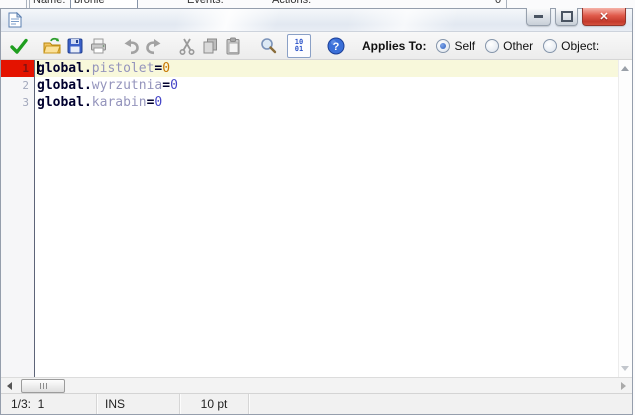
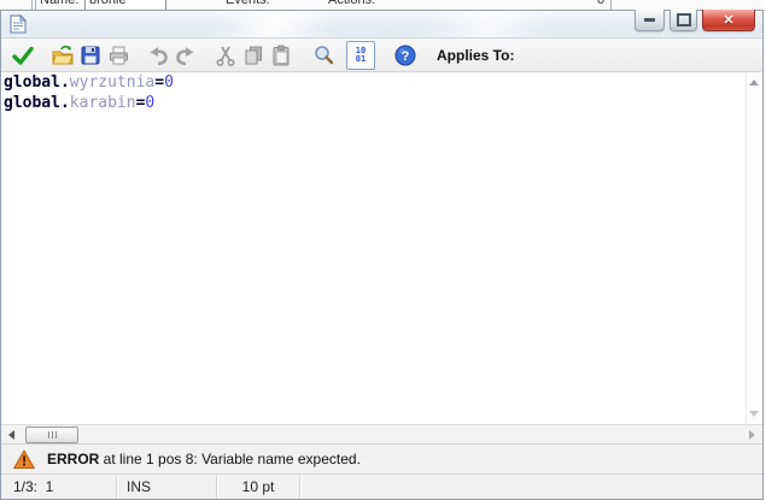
  Name:
  bronie
  Events:
  Actions:
  0
  ✕
  10
  01
  ?
  Applies To:
- Self
- Other
- Object:
- 1
- 2
- 3
- global.pistolet=0
  global.wyrzutnia=0
  global.karabin=0
+ ERROR
+ at line 1 pos 8: Variable name expected.
  1/3: 1
  INS
  10 pt
